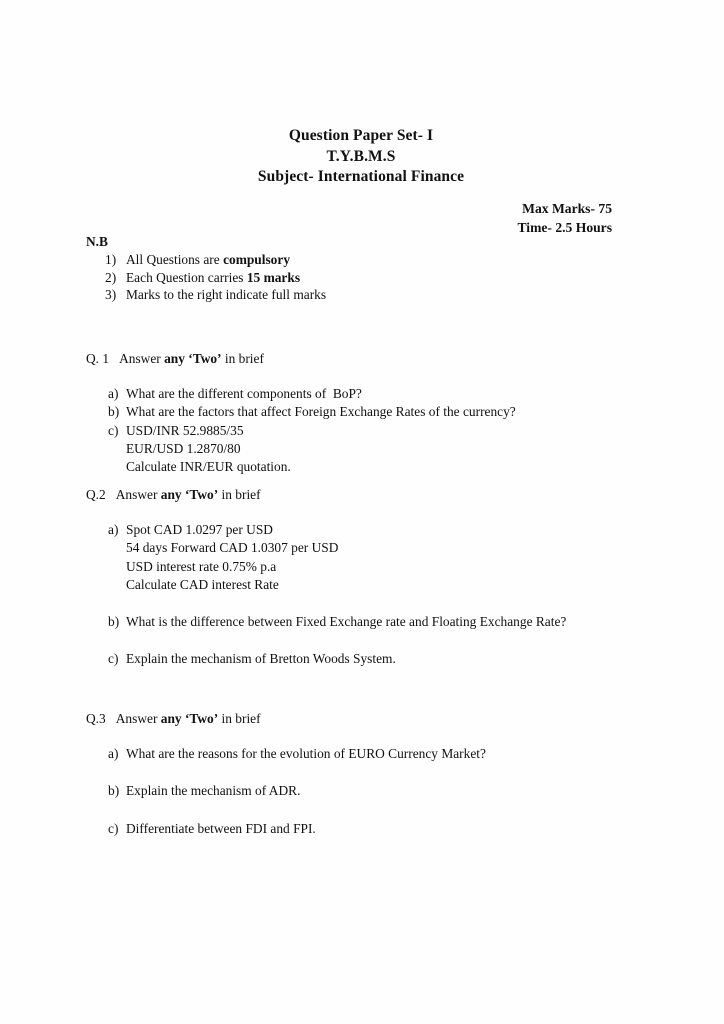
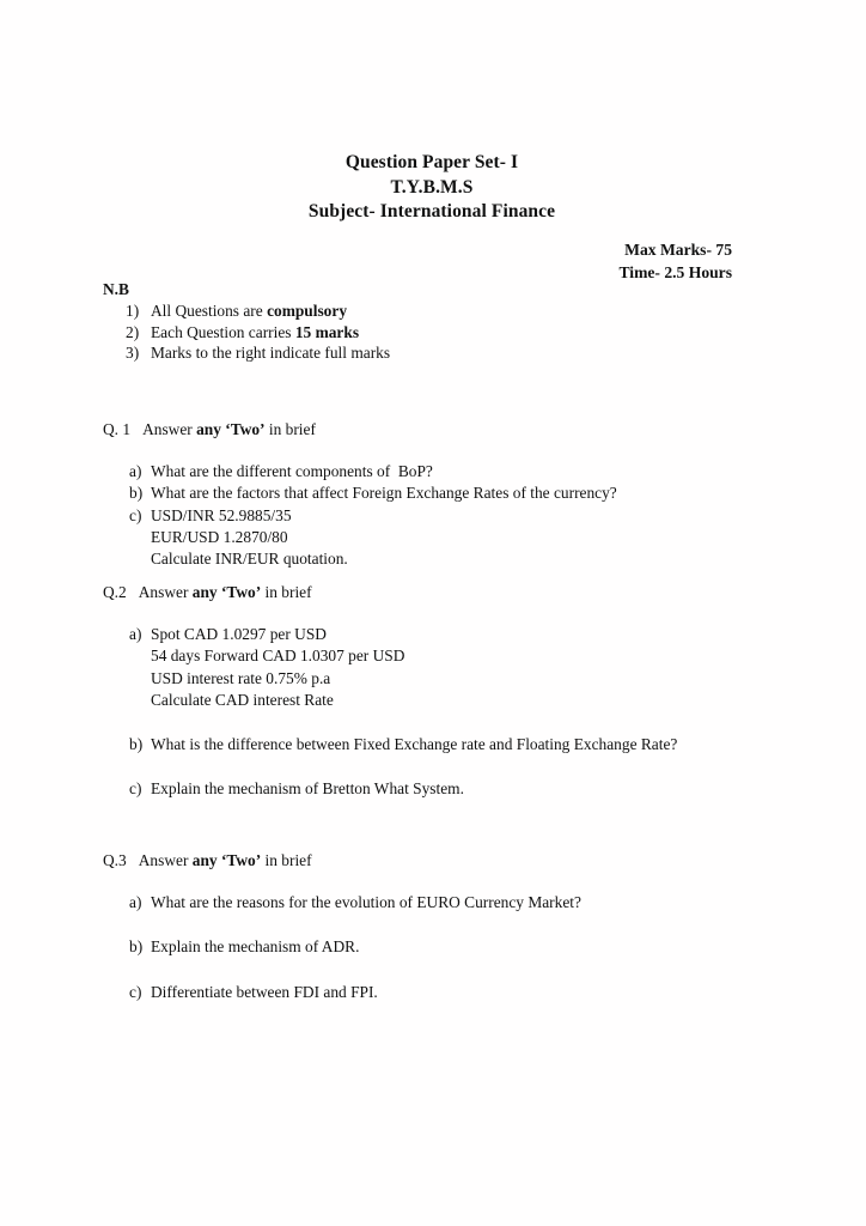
  Question Paper Set- I
  T.Y.B.M.S
  Subject- International Finance
  Max Marks- 75
  Time- 2.5 Hours
  N.B
  1)
  All Questions are compulsory
  2)
  Each Question carries 15 marks
  3)
  Marks to the right indicate full marks
  Q. 1 Answer any ‘Two’ in brief
  a)
  What are the different components of BoP?
  b)
  What are the factors that affect Foreign Exchange Rates of the currency?
  c)
  USD/INR 52.9885/35
  EUR/USD 1.2870/80
  Calculate INR/EUR quotation.
  Q.2 Answer any ‘Two’ in brief
  a)
  Spot CAD 1.0297 per USD
  54 days Forward CAD 1.0307 per USD
  USD interest rate 0.75% p.a
  Calculate CAD interest Rate
  b)
  What is the difference between Fixed Exchange rate and Floating Exchange Rate?
  c)
- Explain the mechanism of Bretton Woods System.
+ Explain the mechanism of Bretton What System.
  Q.3 Answer any ‘Two’ in brief
  a)
  What are the reasons for the evolution of EURO Currency Market?
  b)
  Explain the mechanism of ADR.
  c)
  Differentiate between FDI and FPI.
